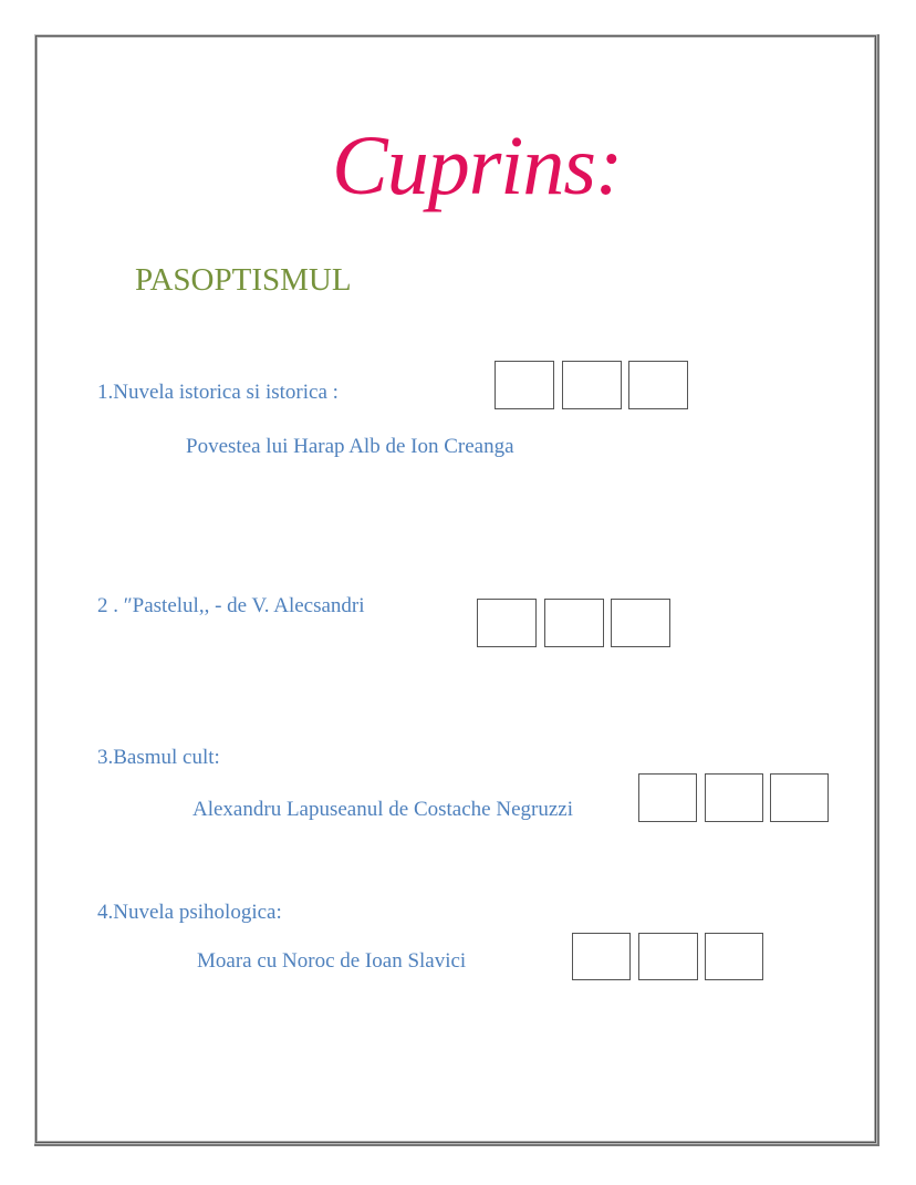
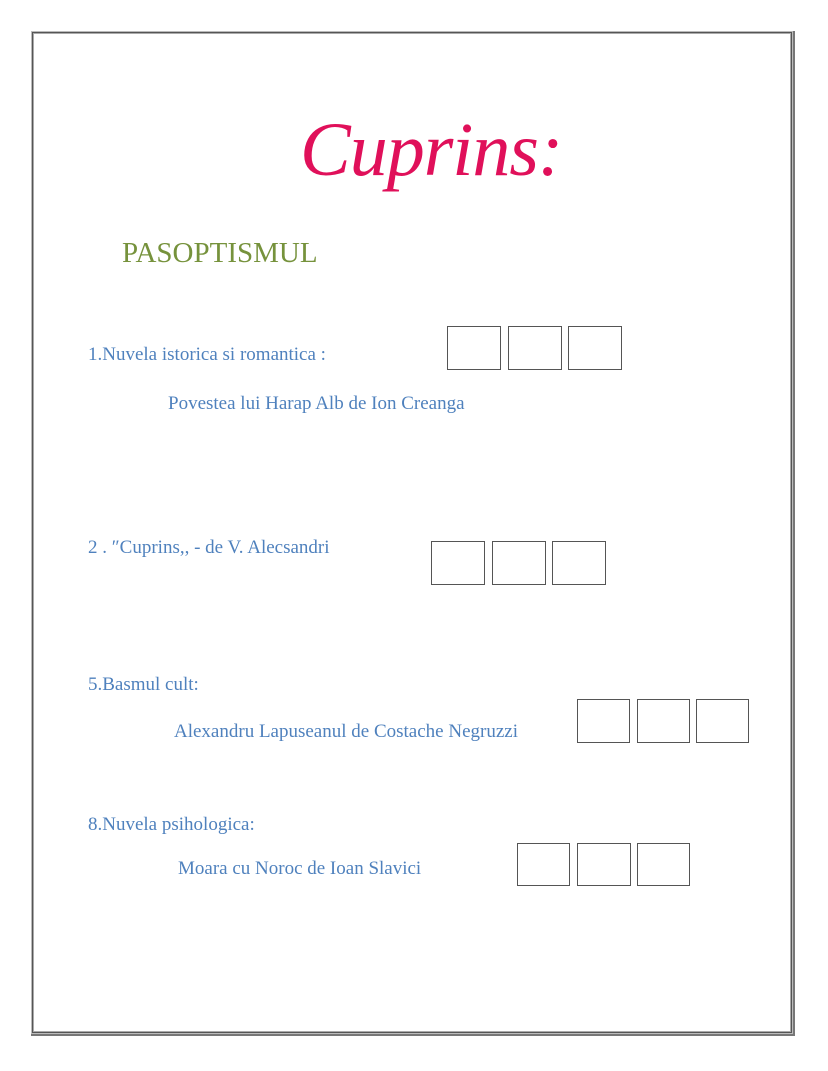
  Cuprins:
  PASOPTISMUL
- 1.Nuvela istorica si istorica :
+ 1.Nuvela istorica si romantica :
  Povestea lui Harap Alb de Ion Creanga
- 2 . ″Pastelul,, - de V. Alecsandri
+ 2 . ″Cuprins,, - de V. Alecsandri
- 3.Basmul cult:
+ 5.Basmul cult:
  Alexandru Lapuseanul de Costache Negruzzi
- 4.Nuvela psihologica:
+ 8.Nuvela psihologica:
  Moara cu Noroc de Ioan Slavici
